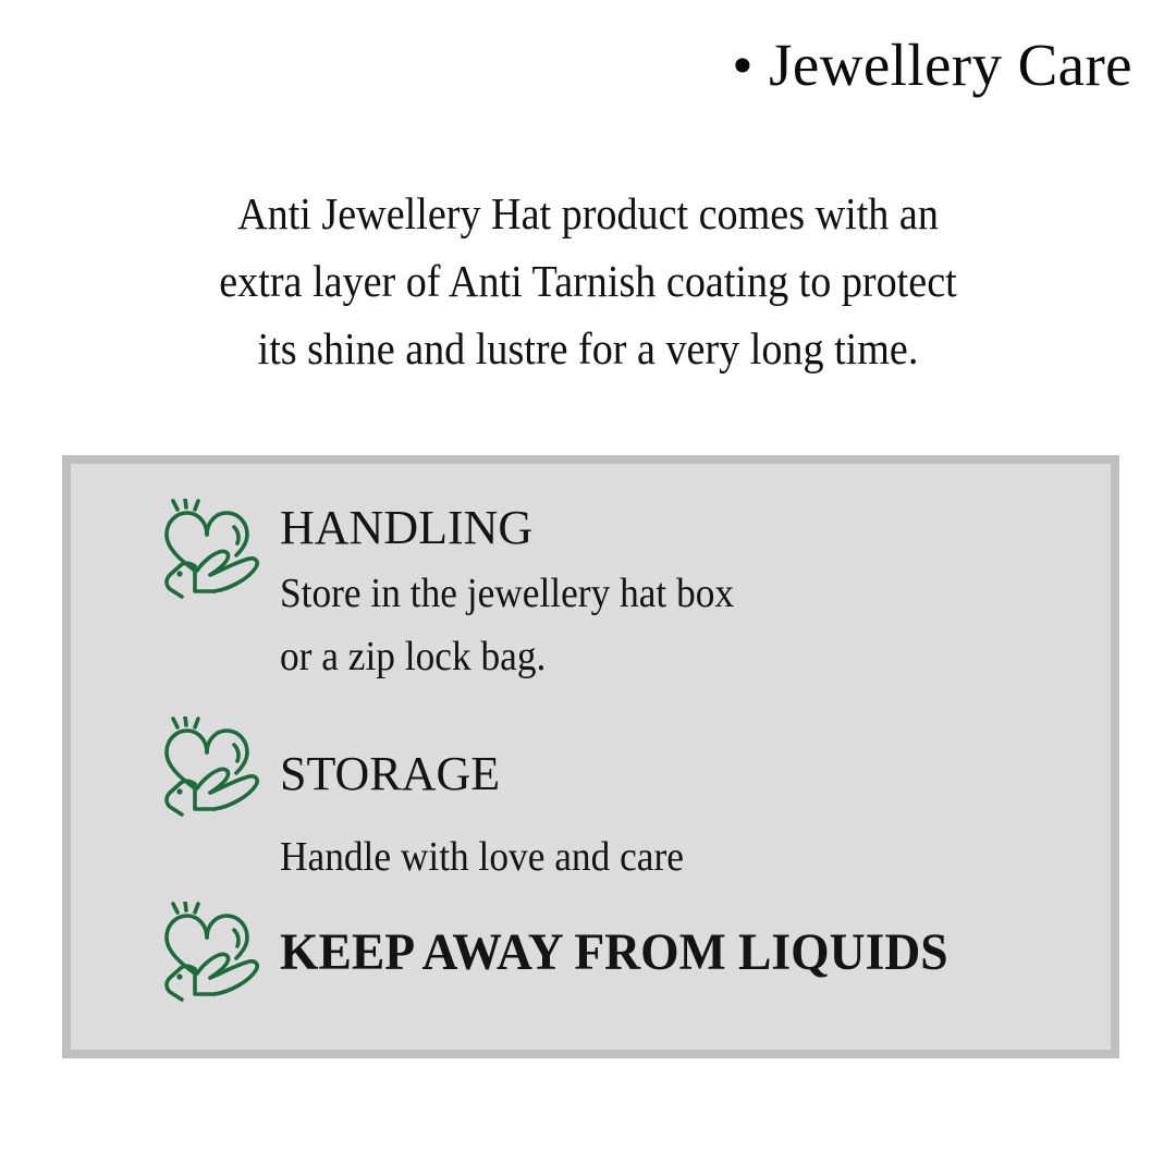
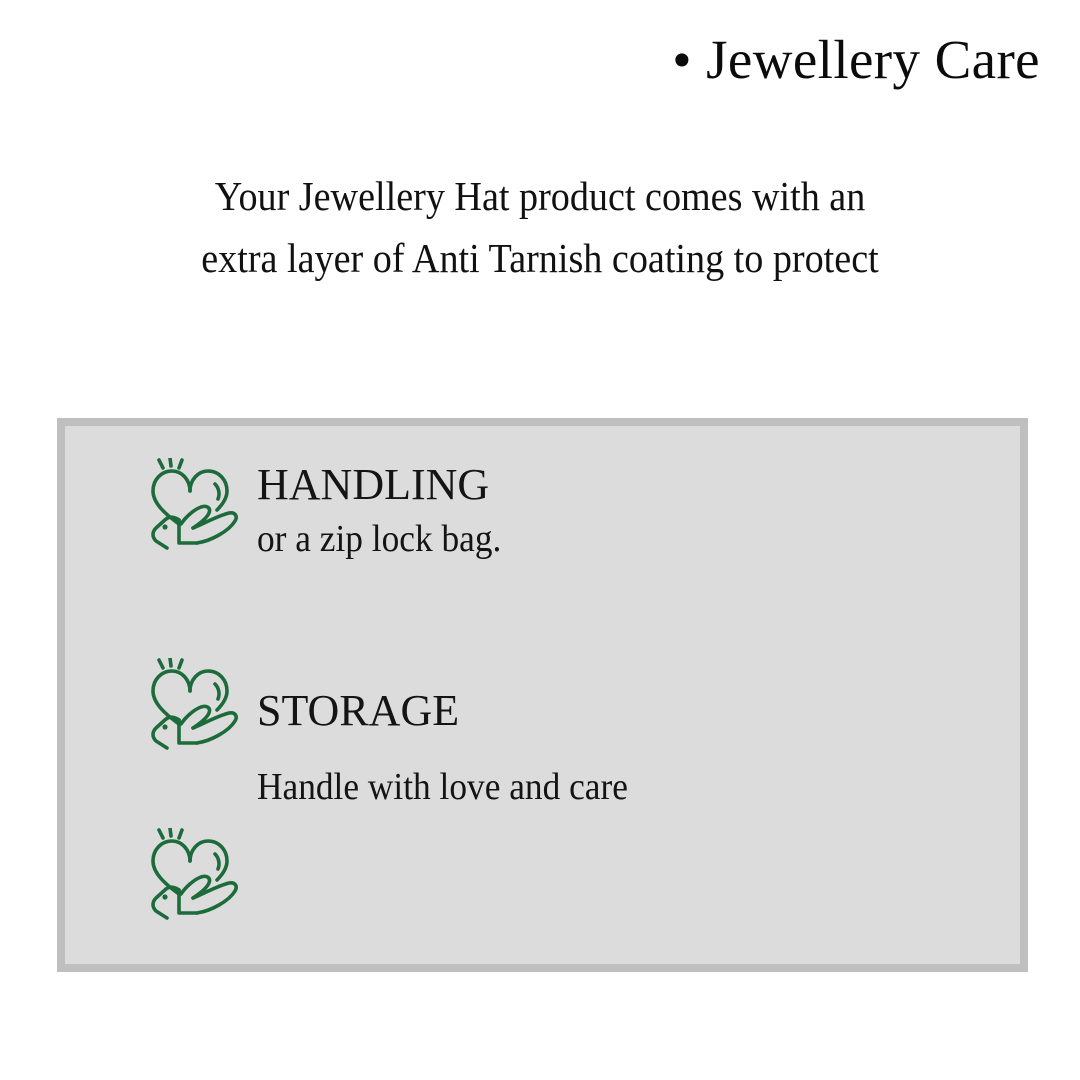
  • Jewellery Care
- Anti Jewellery Hat product comes with an
+ Your Jewellery Hat product comes with an
  extra layer of Anti Tarnish coating to protect
- its shine and lustre for a very long time.
  HANDLING
- Store in the jewellery hat box
  or a zip lock bag.
  STORAGE
  Handle with love and care
- KEEP AWAY FROM LIQUIDS
